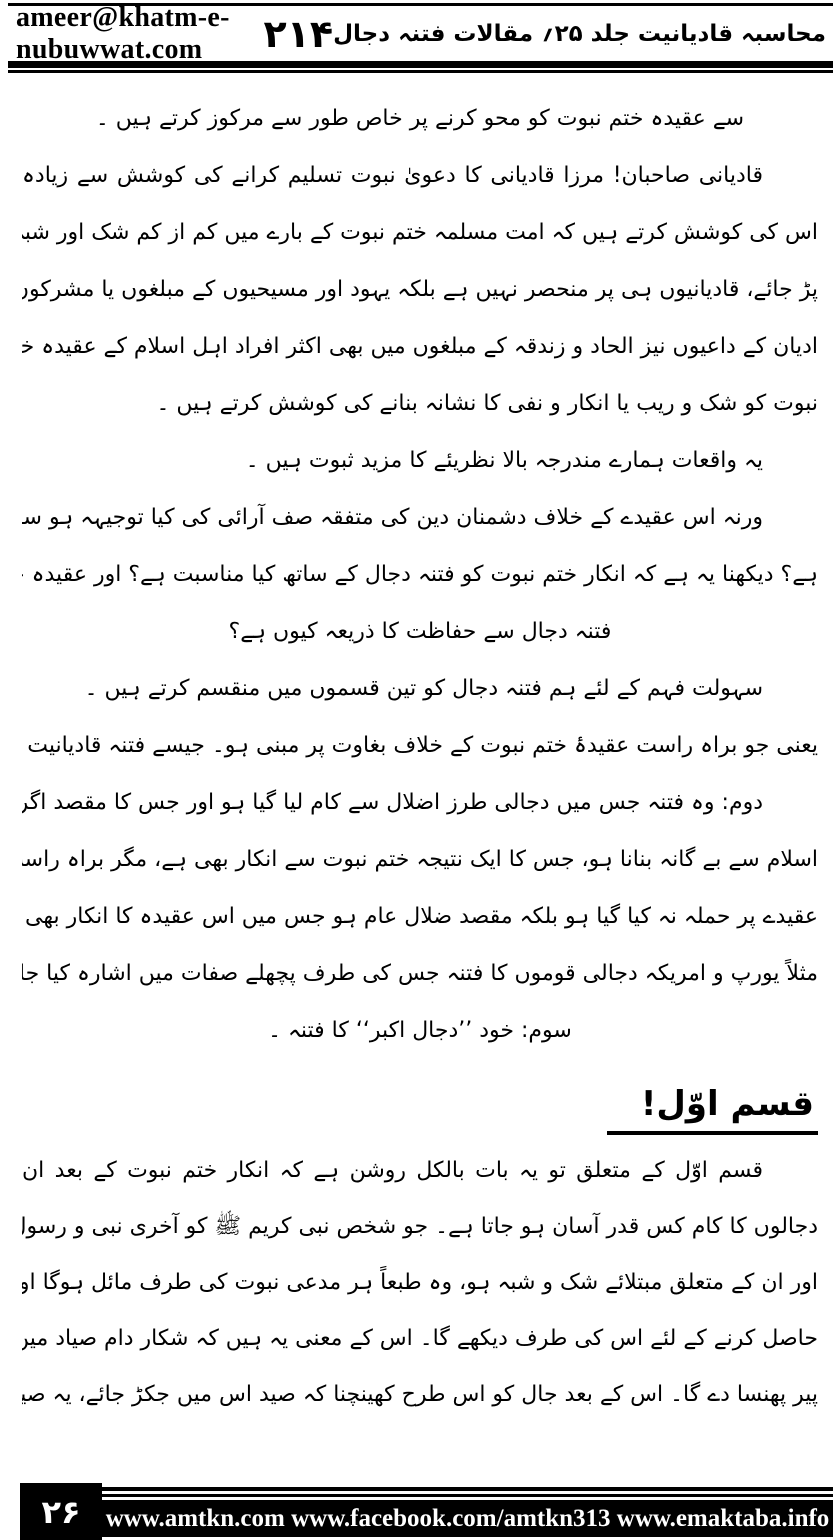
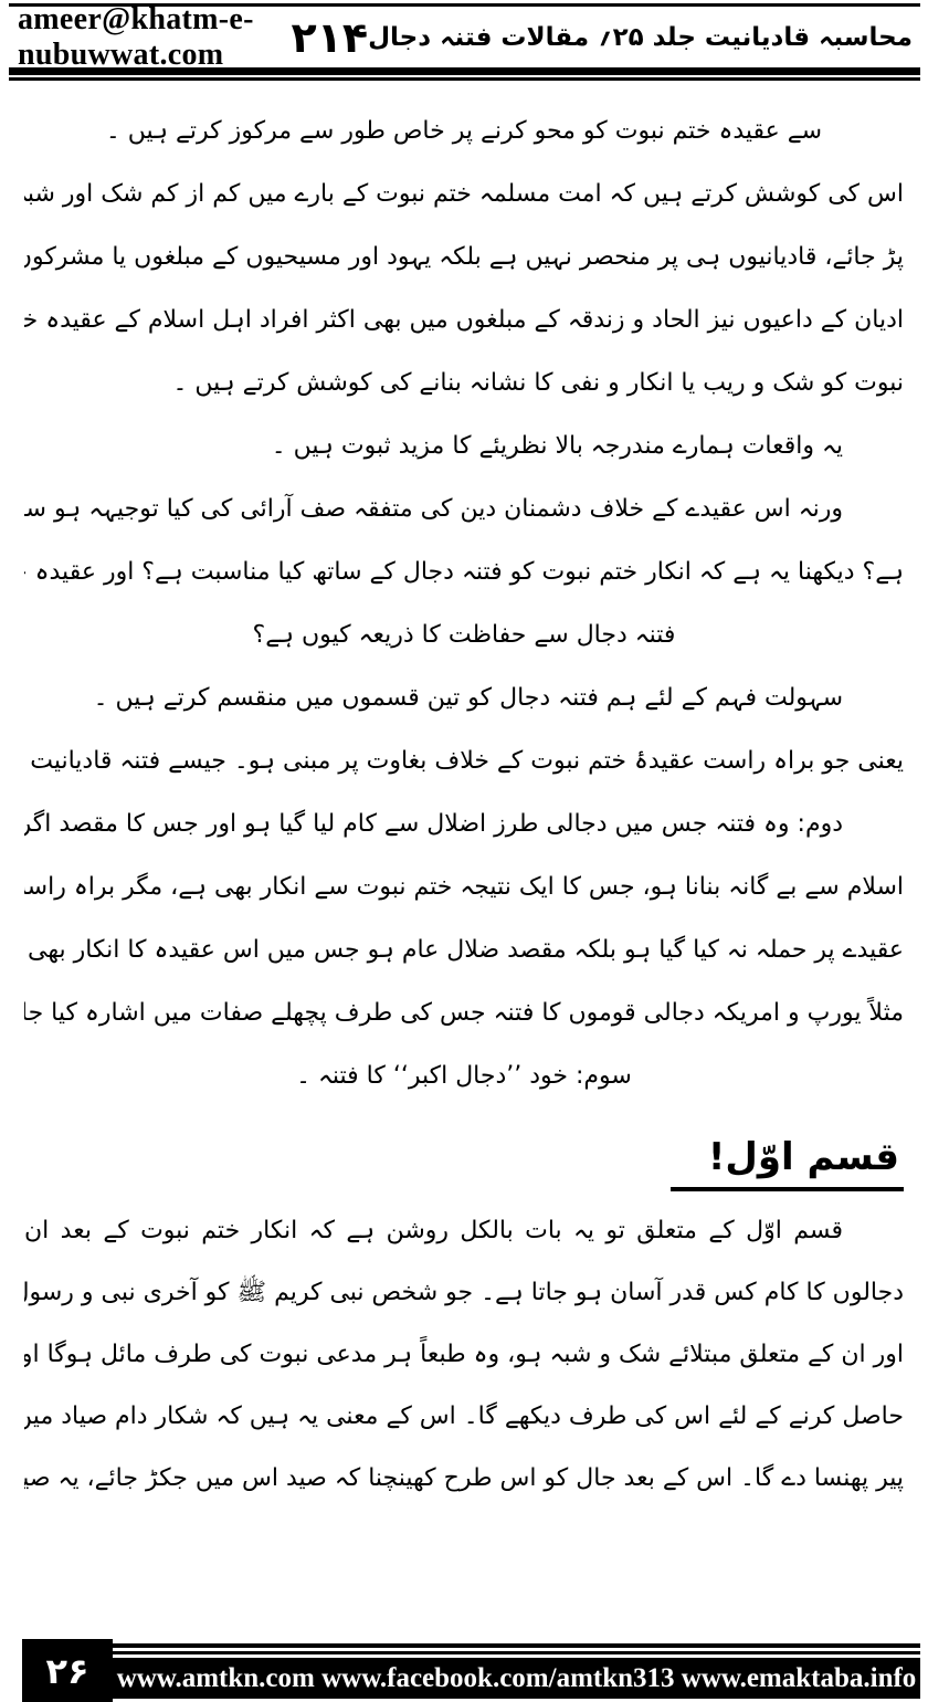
  ameer@khatm-e-nubuwwat.com
  ۲۱۴
  محاسبہ قادیانیت جلد ۲۵؍ مقالات فتنہ دجال
  سے عقیدہ ختم نبوت کو محو کرنے پر خاص طور سے مرکوز کرتے ہیں ۔
- قادیانی صاحبان! مرزا قادیانی کا دعویٰ نبوت تسلیم کرانے کی کوشش سے زیادہ
  اس کی کوشش کرتے ہیں کہ امت مسلمہ ختم نبوت کے بارے میں کم از کم شک اور شب
  پڑ جائے، قادیانیوں ہی پر منحصر نہیں ہے بلکہ یہود اور مسیحیوں کے مبلغوں یا مشرکو
  ادیان کے داعیوں نیز الحاد و زندقہ کے مبلغوں میں بھی اکثر افراد اہل اسلام کے عقیدہ خ
  نبوت کو شک و ریب یا انکار و نفی کا نشانہ بنانے کی کوشش کرتے ہیں ۔
  یہ واقعات ہمارے مندرجہ بالا نظریئے کا مزید ثبوت ہیں ۔
  ورنہ اس عقیدے کے خلاف دشمنان دین کی متفقہ صف آرائی کی کیا توجیہہ ہو س
  ہے؟ دیکھنا یہ ہے کہ انکار ختم نبوت کو فتنہ دجال کے ساتھ کیا مناسبت ہے؟ اور عقیدہ
  فتنہ دجال سے حفاظت کا ذریعہ کیوں ہے؟
  سہولت فہم کے لئے ہم فتنہ دجال کو تین قسموں میں منقسم کرتے ہیں ۔
  یعنی جو براہ راست عقیدۂ ختم نبوت کے خلاف بغاوت پر مبنی ہو۔ جیسے فتنہ قادیانیت
  دوم: وہ فتنہ جس میں دجالی طرز اضلال سے کام لیا گیا ہو اور جس کا مقصد اگر
  اسلام سے بے گانہ بنانا ہو، جس کا ایک نتیجہ ختم نبوت سے انکار بھی ہے، مگر براہ راس
  عقیدے پر حملہ نہ کیا گیا ہو بلکہ مقصد ضلال عام ہو جس میں اس عقیدہ کا انکار بھی
  مثلاً یورپ و امریکہ دجالی قوموں کا فتنہ جس کی طرف پچھلے صفات میں اشارہ کیا جا
  سوم: خود ’’دجال اکبر‘‘ کا فتنہ ۔
  قسم اوّل!
  قسم اوّل کے متعلق تو یہ بات بالکل روشن ہے کہ انکار ختم نبوت کے بعد ان
  دجالوں کا کام کس قدر آسان ہو جاتا ہے۔ جو شخص نبی کریم ﷺ کو آخری نبی و رسو
  اور ان کے متعلق مبتلائے شک و شبہ ہو، وہ طبعاً ہر مدعی نبوت کی طرف مائل ہوگا او
  حاصل کرنے کے لئے اس کی طرف دیکھے گا۔ اس کے معنی یہ ہیں کہ شکار دام صیاد میں
  پیر پھنسا دے گا۔ اس کے بعد جال کو اس طرح کھینچنا کہ صید اس میں جکڑ جائے، یہ صی
  ۲۶
  www.amtkn.com www.facebook.com/amtkn313 www.emaktaba.info
